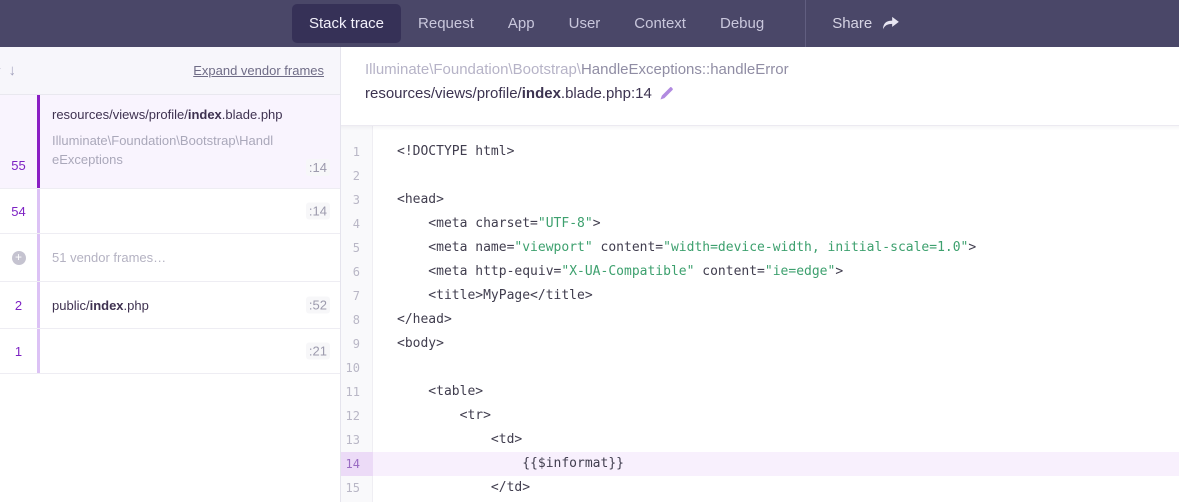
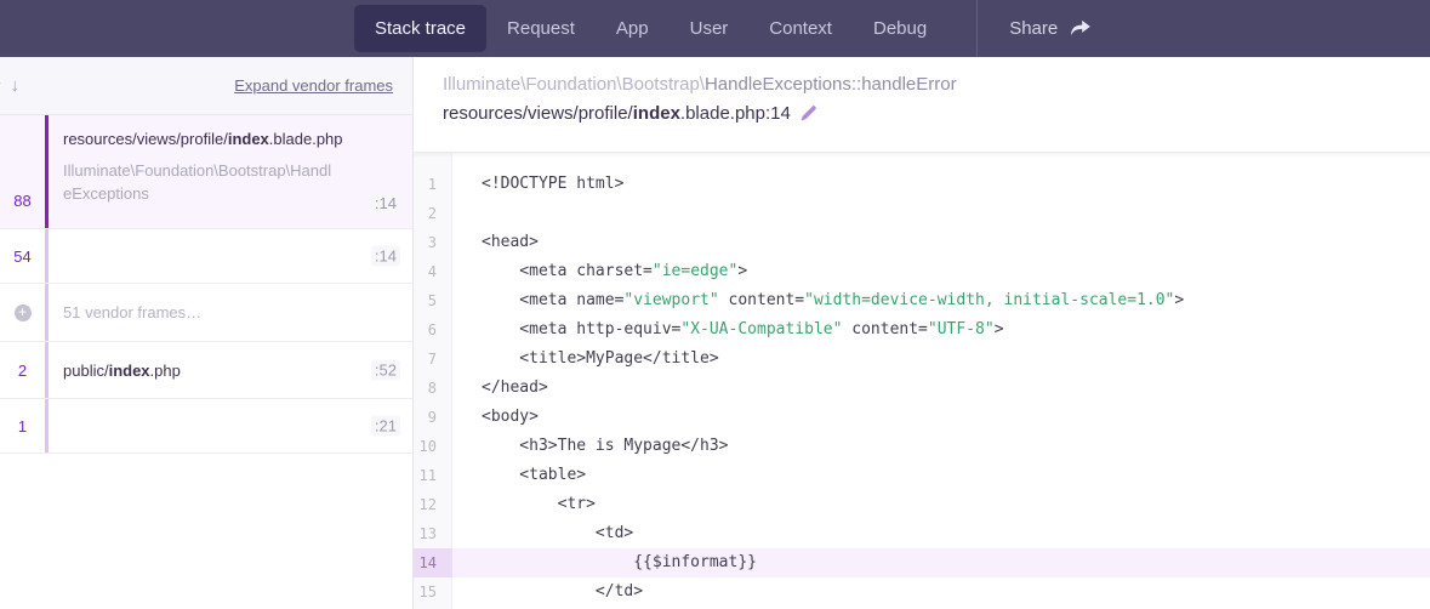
  Stack trace
  Request
  App
  User
  Context
  Debug
  Share
  ↓
  Expand vendor frames
- 55
+ 88
  resources/views/profile/index.blade.php
  Illuminate\Foundation\Bootstrap\HandleExceptions
  :14
  54
  :14
  +
  51 vendor frames…
  2
  public/index.php
  :52
  1
  :21
  Illuminate\Foundation\Bootstrap\HandleExceptions::handleError
  resources/views/profile/index.blade.php:14
  1
  <!DOCTYPE html>
  2
  3
  <head>
  4
- <meta charset="UTF-8">
+ <meta charset="ie=edge">
  5
  <meta name="viewport" content="width=device-width, initial-scale=1.0">
  6
- <meta http-equiv="X-UA-Compatible" content="ie=edge">
+ <meta http-equiv="X-UA-Compatible" content="UTF-8">
  7
  <title>MyPage</title>
  8
  </head>
  9
  <body>
  10
+ <h3>The is Mypage</h3>
  11
  <table>
  12
  <tr>
  13
  <td>
  14
  {{$informat}}
  15
  </td>
